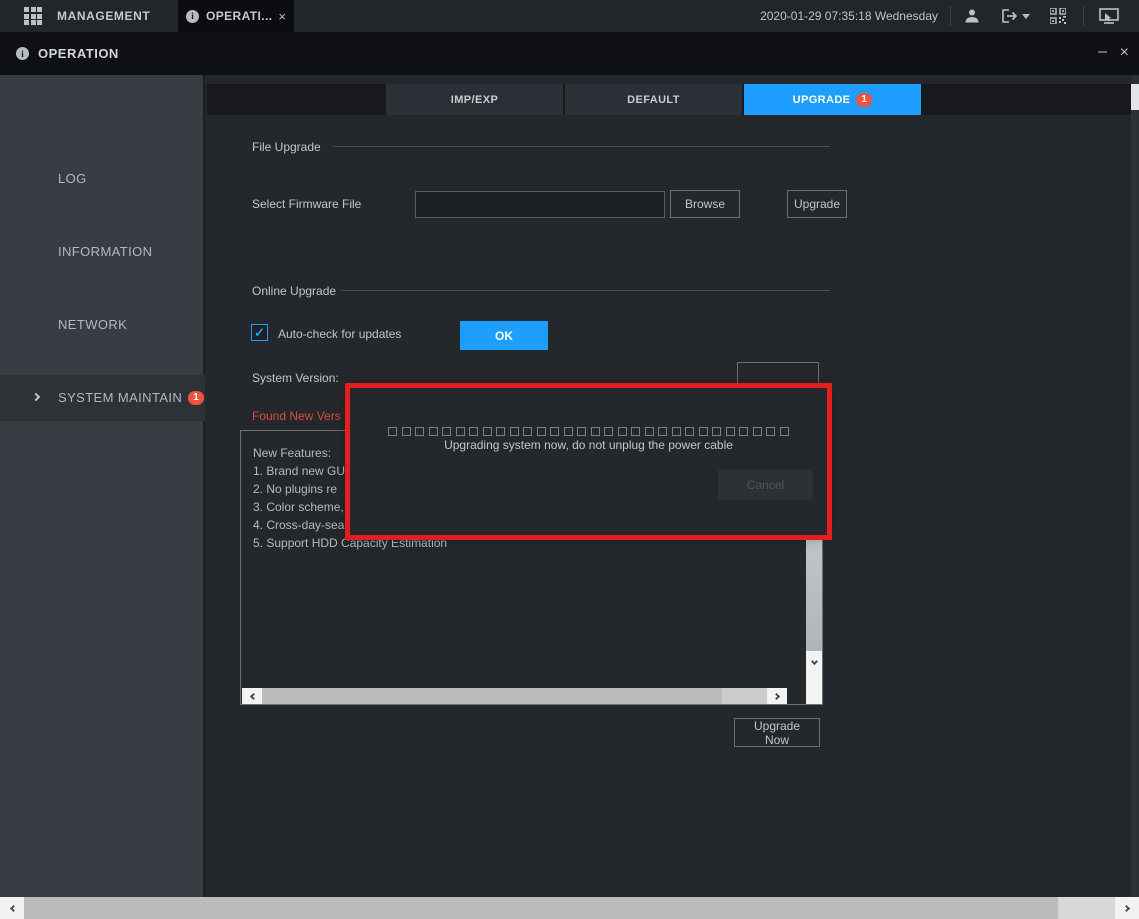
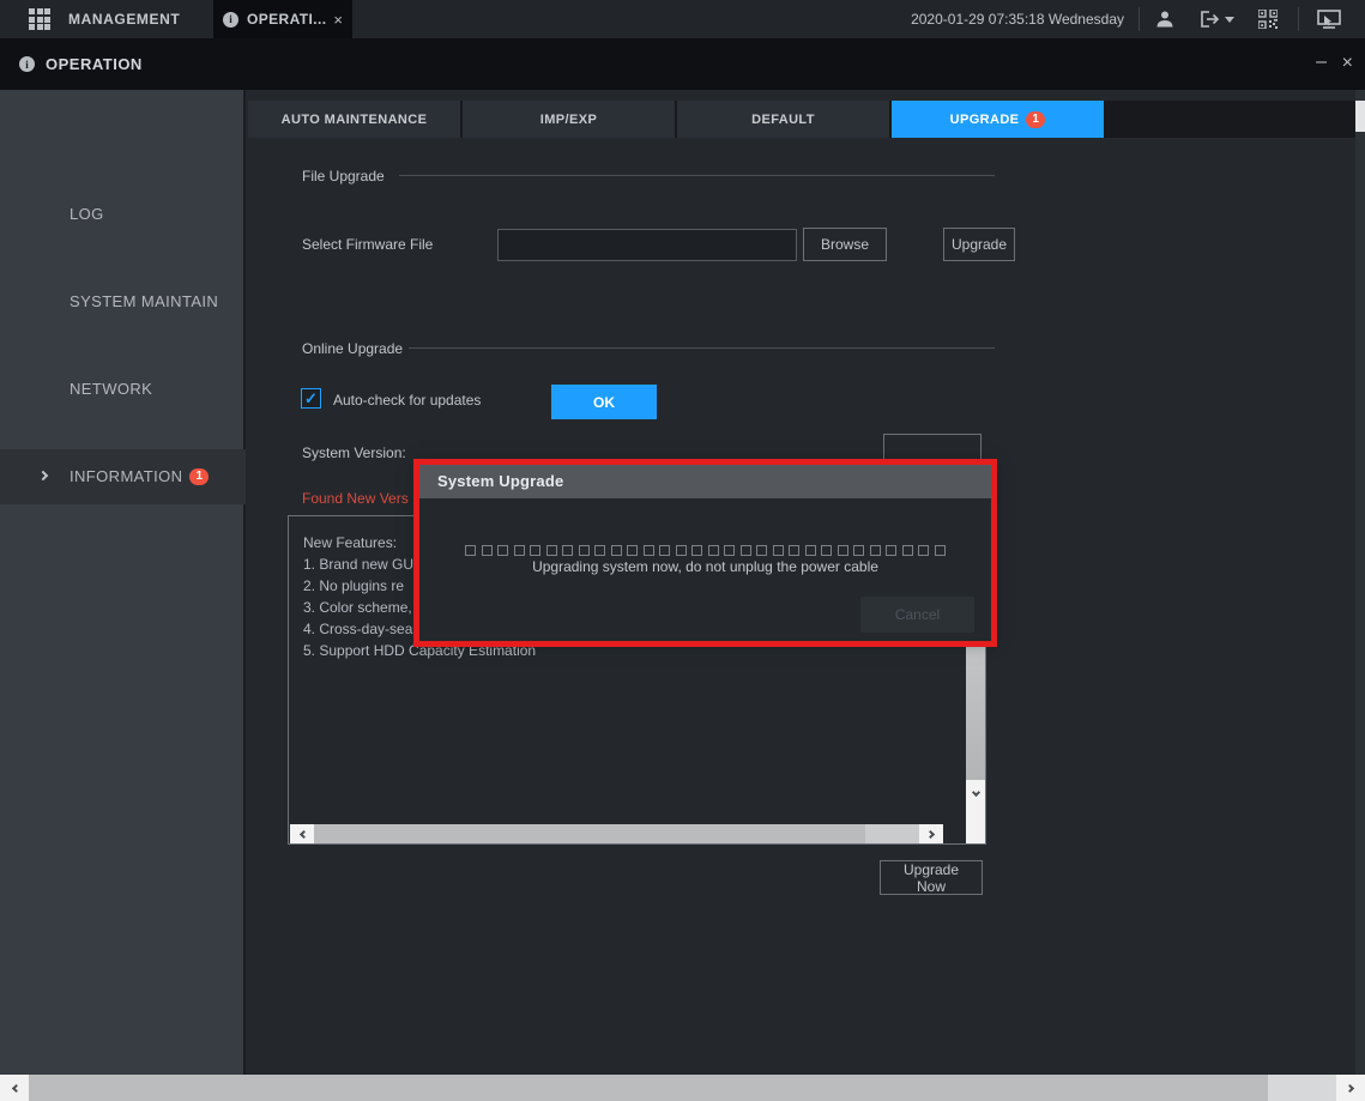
  MANAGEMENT
  i
  OPERATI...
  ×
  2020-01-29 07:35:18 Wednesday
  i
  OPERATION
  –
  ×
  LOG
- INFORMATION
+ SYSTEM MAINTAIN
  NETWORK
- SYSTEM MAINTAIN 1
+ INFORMATION 1
+ AUTO MAINTENANCE
  IMP/EXP
  DEFAULT
  UPGRADE
  1
  File Upgrade
  Select Firmware File
  Browse
  Upgrade
  Online Upgrade
  ✓
  Auto-check for updates
  OK
  System Version:
  Found New Vers
  New Features:
  1. Brand new GU
  2. No plugins re
  3. Color scheme,
  4. Cross-day-sea
  5. Support HDD Capacity Estimation
  Upgrade Now
+ System Upgrade
  Upgrading system now, do not unplug the power cable
  Cancel
